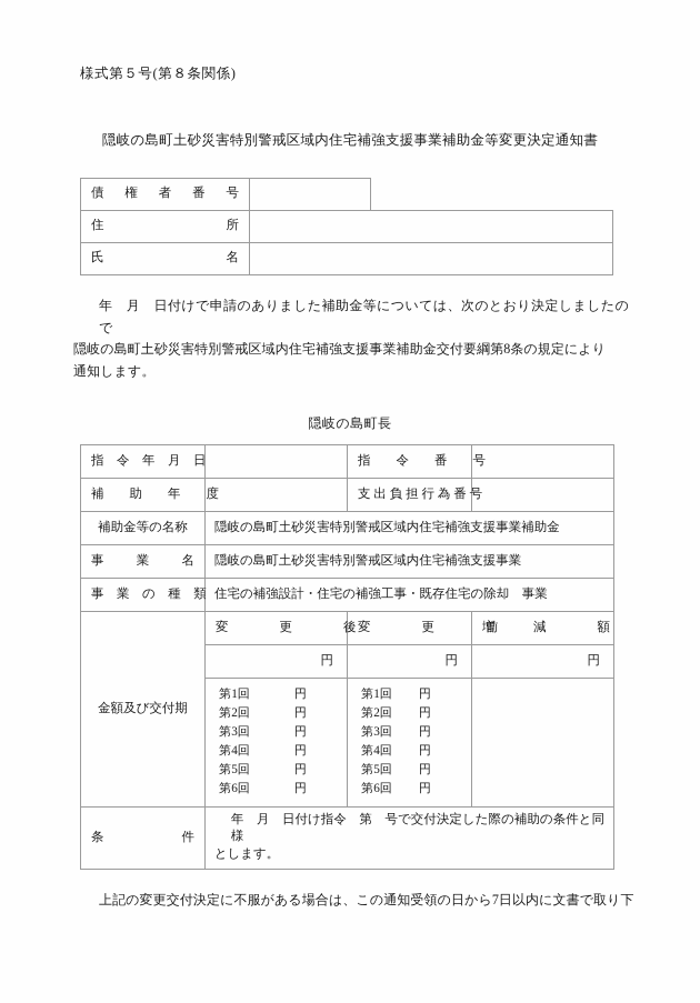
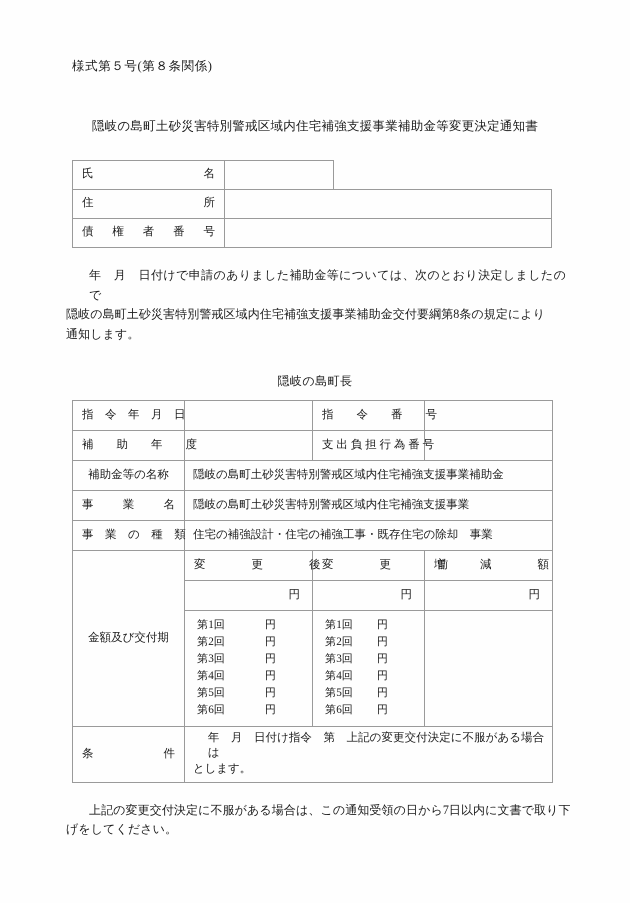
  様式第５号(第８条関係)
  隠岐の島町土砂災害特別警戒区域内住宅補強支援事業補助金等変更決定通知書
- 債 権 者 番 号
+ 氏 名
  住 所
- 氏 名
+ 債 権 者 番 号
  年 月 日付けで申請のありました補助金等については、次のとおり決定しましたので
  隠岐の島町土砂災害特別警戒区域内住宅補強支援事業補助金交付要綱第8条の規定により
  通知します。
  隠岐の島町長
  指 令 年 月 日		指 令 番 号
  補 助 年 度		支 出 負 担 行 為 番 号
  補助金等の名称	隠岐の島町土砂災害特別警戒区域内住宅補強支援事業補助金
  事 業 名	隠岐の島町土砂災害特別警戒区域内住宅補強支援事業
  事 業 の 種 類	住宅の補強設計・住宅の補強工事・既存住宅の除却 事業
  金額及び交付期	変 更 後	変 更	増 減 額
  円	円	円
  第1回 円 第2回 円 第3回 円 第4回 円 第5回 円 第6回 円	第1回 円 第2回 円 第3回 円 第4回 円 第5回 円 第6回 円
- 条 件	年 月 日付け指令 第 号で交付決定した際の補助の条件と同様 とします。
+ 条 件	年 月 日付け指令 第 上記の変更交付決定に不服がある場合は とします。
  上記の変更交付決定に不服がある場合は、この通知受領の日から7日以内に文書で取り下
+ げをしてください。
